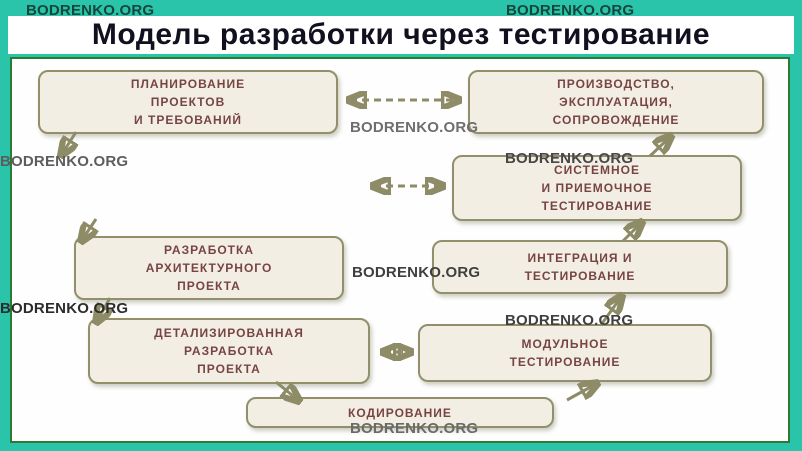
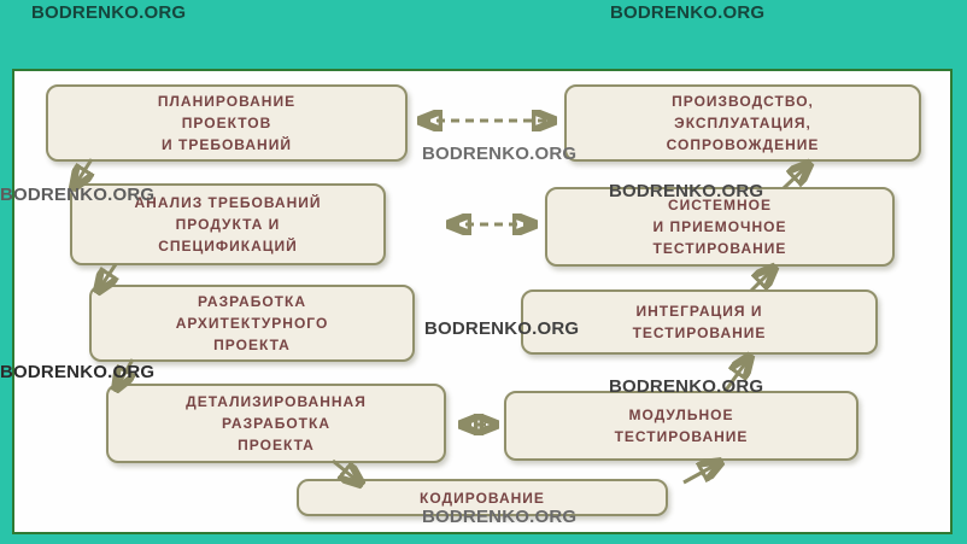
  BODRENKO.ORG
  BODRENKO.ORG
- Модель разработки через тестирование
  ПЛАНИРОВАНИЕ
  ПРОЕКТОВ
  И ТРЕБОВАНИЙ
  ПРОИЗВОДСТВО,
  ЭКСПЛУАТАЦИЯ,
  СОПРОВОЖДЕНИЕ
+ АНАЛИЗ ТРЕБОВАНИЙ
+ ПРОДУКТА И
+ СПЕЦИФИКАЦИЙ
  СИСТЕМНОЕ
  И ПРИЕМОЧНОЕ
  ТЕСТИРОВАНИЕ
  РАЗРАБОТКА
  АРХИТЕКТУРНОГО
  ПРОЕКТА
  ИНТЕГРАЦИЯ И
  ТЕСТИРОВАНИЕ
  ДЕТАЛИЗИРОВАННАЯ
  РАЗРАБОТКА
  ПРОЕКТА
  МОДУЛЬНОЕ
  ТЕСТИРОВАНИЕ
  КОДИРОВАНИЕ
  BODRENKO.ORG
  BODRENKO.ORG
  BODRENKO.ORG
  BODRENKO.ORG
  BODRENKO.ORG
  BODRENKO.ORG
  BODRENKO.ORG
